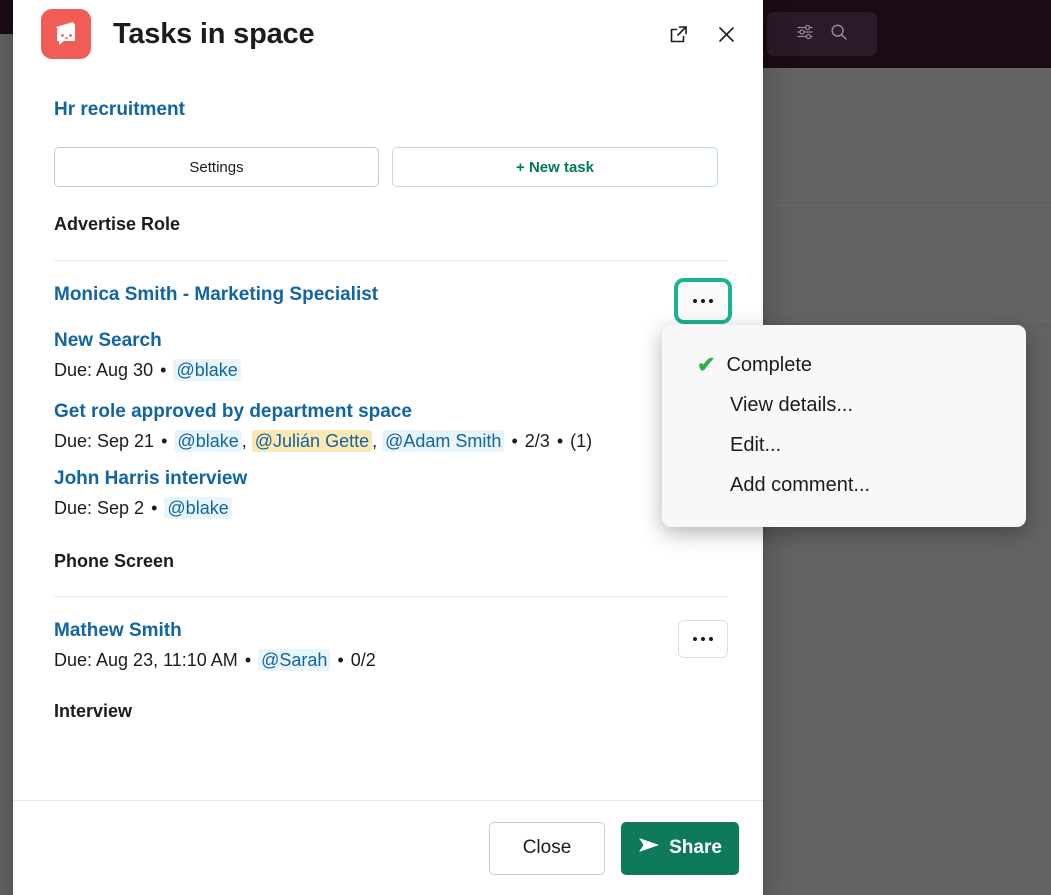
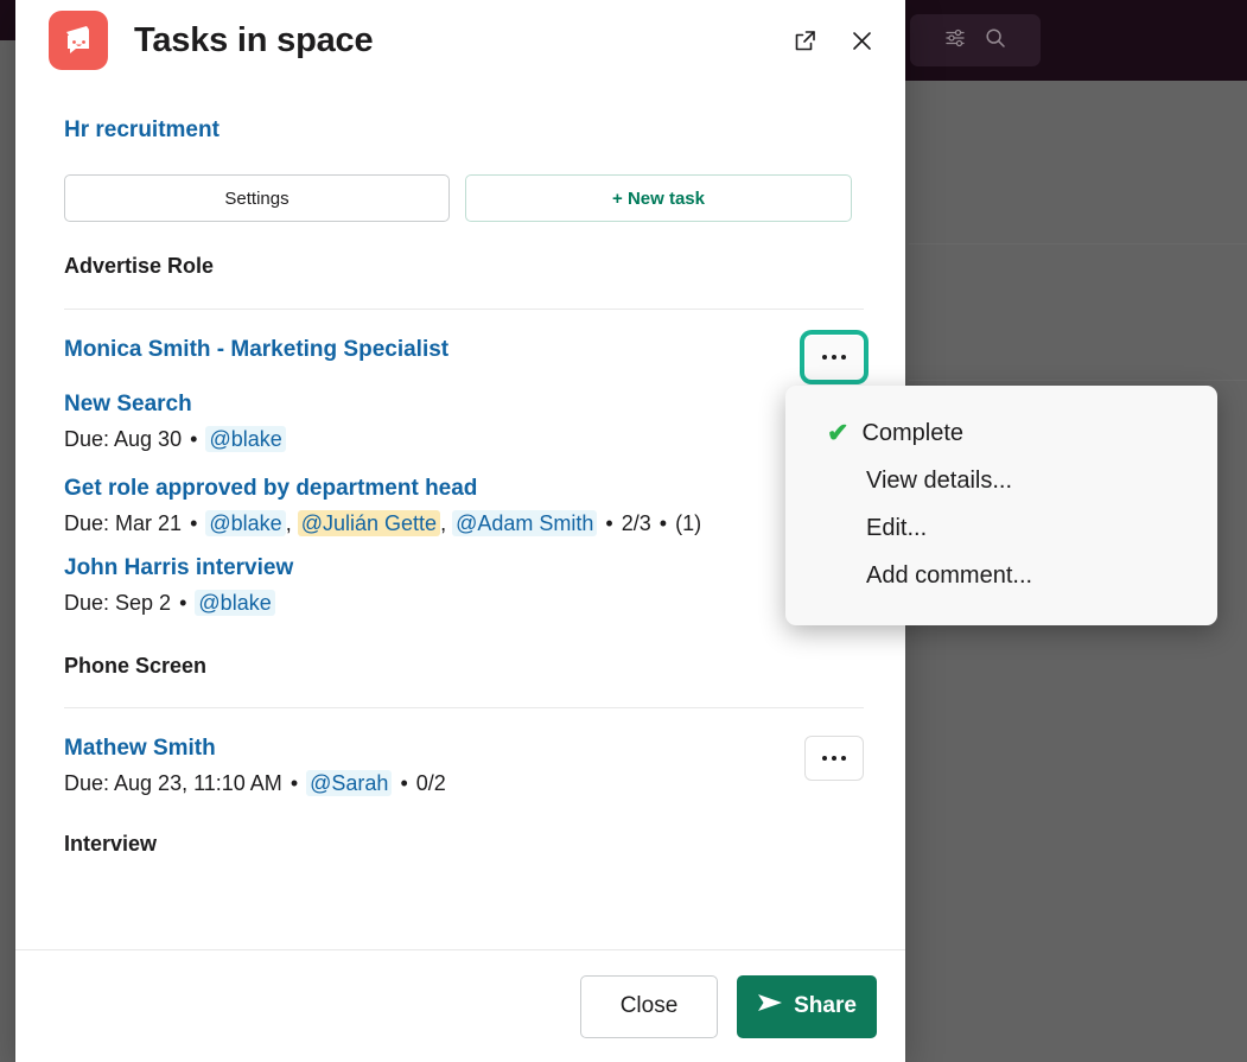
  Tasks in space
  Hr recruitment
  Settings
  + New task
  Advertise Role
  Monica Smith - Marketing Specialist
  New Search
  Due: Aug 30 • @blake
- Get role approved by department space
+ Get role approved by department head
- Due: Sep 21 • @blake , @Julián Gette , @Adam Smith • 2/3 • (1)
+ Due: Mar 21 • @blake , @Julián Gette , @Adam Smith • 2/3 • (1)
  John Harris interview
  Due: Sep 2 • @blake
  Phone Screen
  Mathew Smith
  Due: Aug 23, 11:10 AM • @Sarah • 0/2
  Interview
  Close
  Share
  ✔
  Complete
  View details...
  Edit...
  Add comment...
